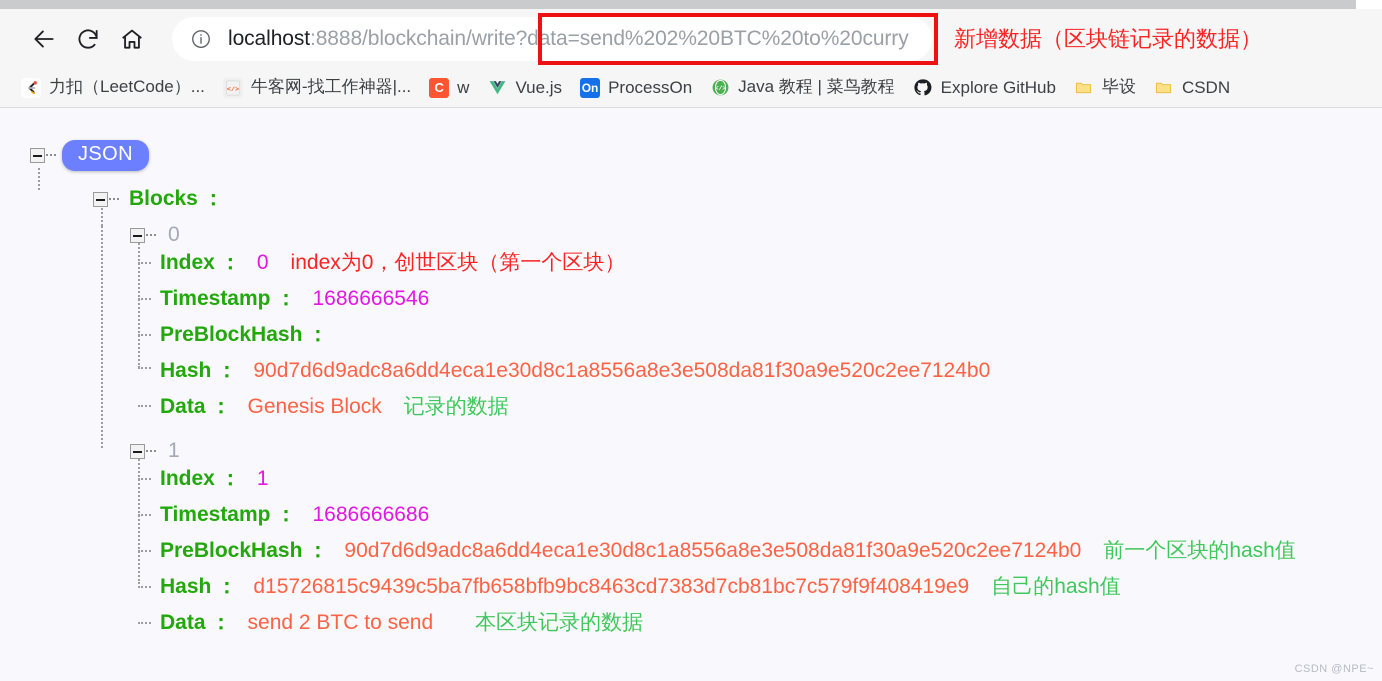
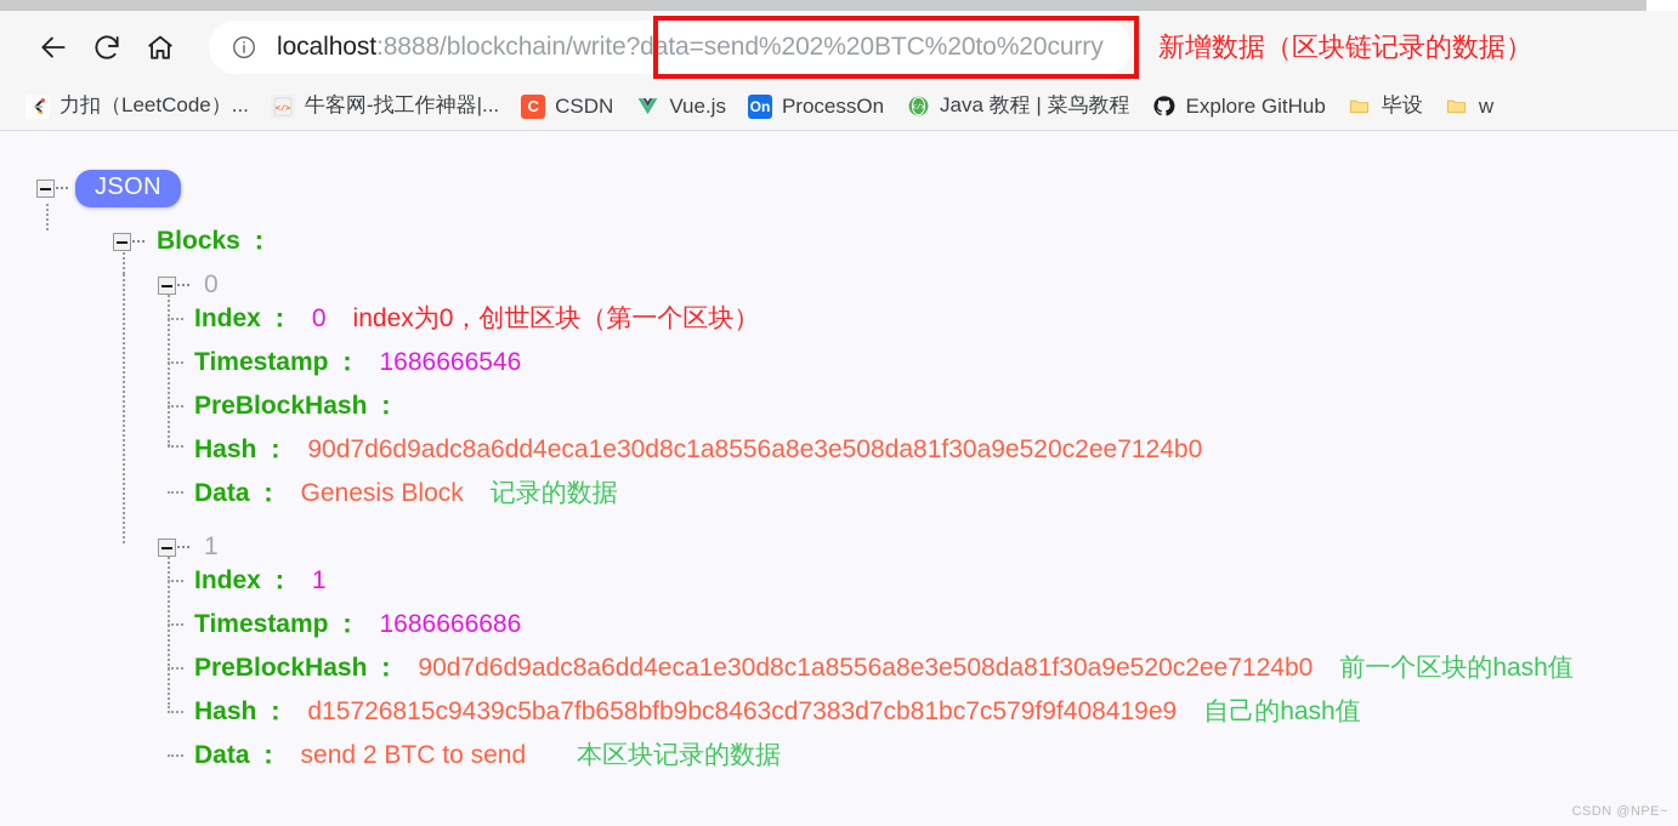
  localhost:8888/blockchain/write?data=send%202%20BTC%20to%20curry
  新增数据（区块链记录的数据）
  力扣（LeetCode）...
  </>
  牛客网-找工作神器|...
  C
- w
+ CSDN
  Vue.js
  On
  ProcessOn
  Java 教程 | 菜鸟教程
  Explore GitHub
  毕设
- CSDN
+ w
  JSON
  Blocks
  ：
  0
  Index
  ：
  0
  index为0，创世区块（第一个区块）
  Timestamp
  ：
  1686666546
  PreBlockHash
  ：
  Hash
  ：
  90d7d6d9adc8a6dd4eca1e30d8c1a8556a8e3e508da81f30a9e520c2ee7124b0
  Data
  ：
  Genesis Block
  记录的数据
  1
  Index
  ：
  1
  Timestamp
  ：
  1686666686
  PreBlockHash
  ：
  90d7d6d9adc8a6dd4eca1e30d8c1a8556a8e3e508da81f30a9e520c2ee7124b0
  前一个区块的hash值
  Hash
  ：
  d15726815c9439c5ba7fb658bfb9bc8463cd7383d7cb81bc7c579f9f408419e9
  自己的hash值
  Data
  ：
  send 2 BTC to send
  本区块记录的数据
  CSDN @NPE~
